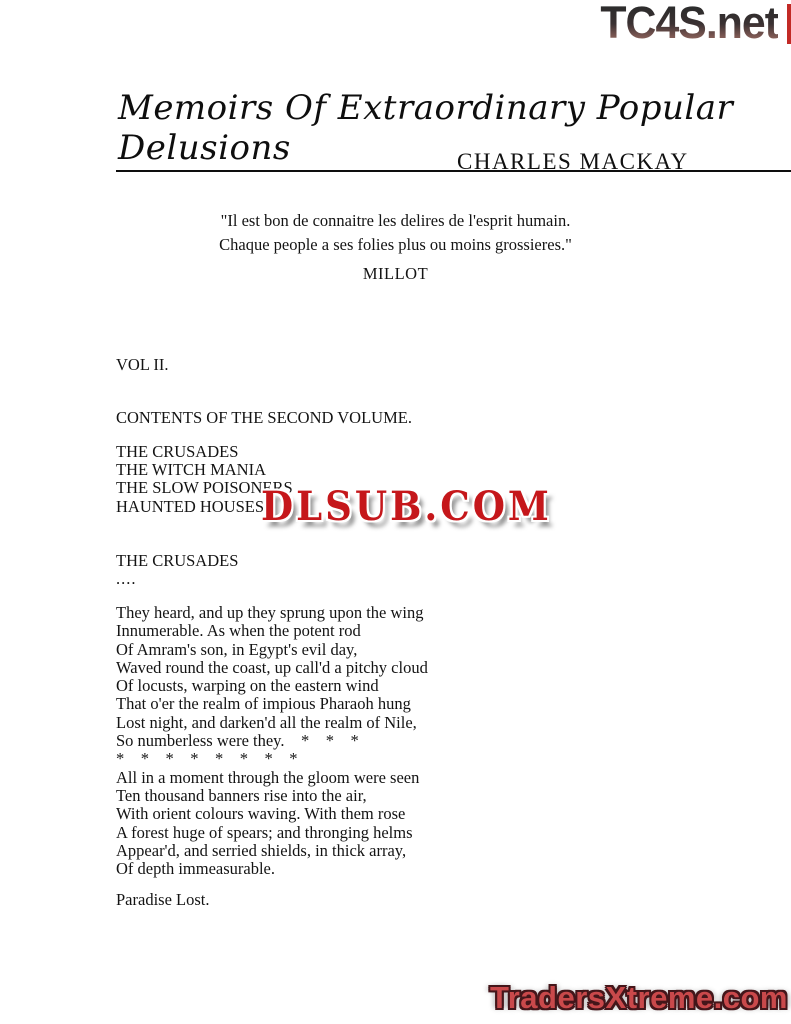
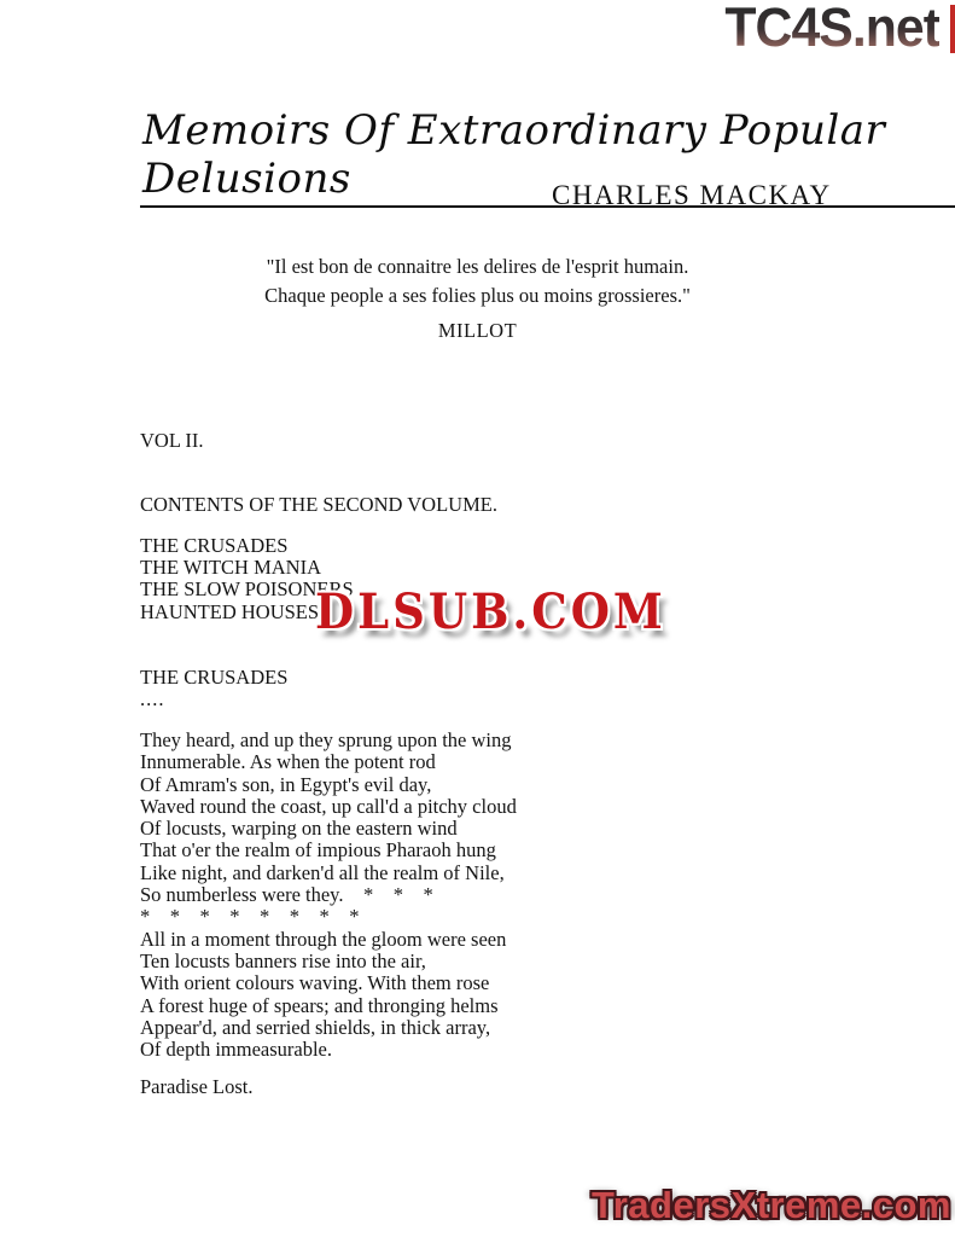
  TC4S.net
  Memoirs Of Extraordinary Popular Delusions
  CHARLES MACKAY
  "Il est bon de connaitre les delires de l'esprit humain.
  Chaque people a ses folies plus ou moins grossieres."
  MILLOT
  VOL II.
  CONTENTS OF THE SECOND VOLUME.
  THE CRUSADES
  THE WITCH MANIA
  THE SLOW POISONERS
  HAUNTED HOUSES
  DLSUB.COM
  THE CRUSADES
  ....
  They heard, and up they sprung upon the wing
  Innumerable. As when the potent rod
  Of Amram's son, in Egypt's evil day,
  Waved round the coast, up call'd a pitchy cloud
  Of locusts, warping on the eastern wind
  That o'er the realm of impious Pharaoh hung
- Lost night, and darken'd all the realm of Nile,
+ Like night, and darken'd all the realm of Nile,
  So numberless were they. * * *
  * * * * * * * *
  All in a moment through the gloom were seen
- Ten thousand banners rise into the air,
+ Ten locusts banners rise into the air,
  With orient colours waving. With them rose
  A forest huge of spears; and thronging helms
  Appear'd, and serried shields, in thick array,
  Of depth immeasurable.
  Paradise Lost.
  TradersXtreme.com
